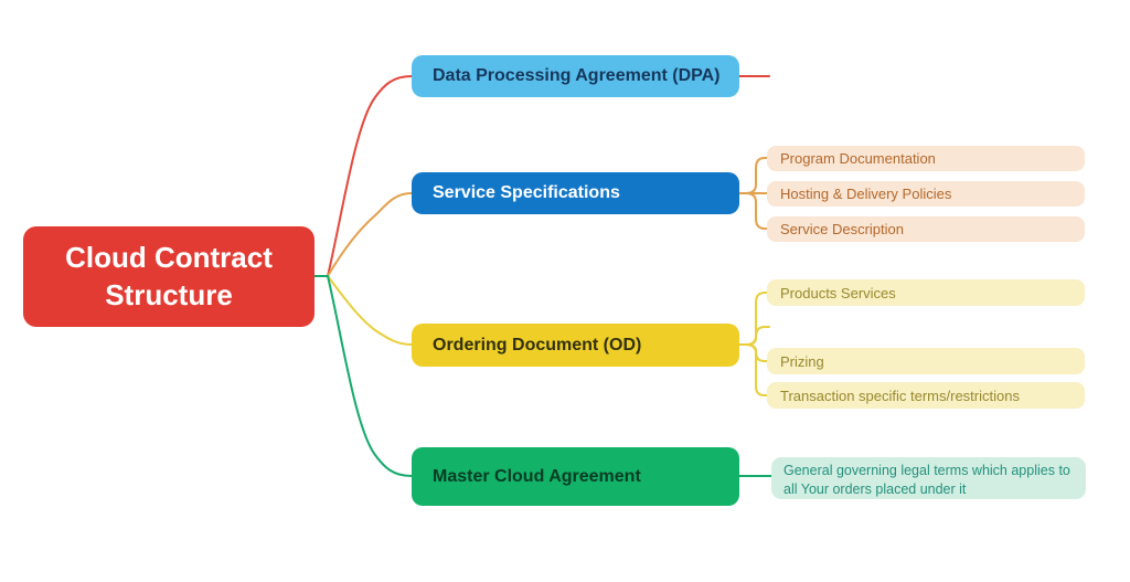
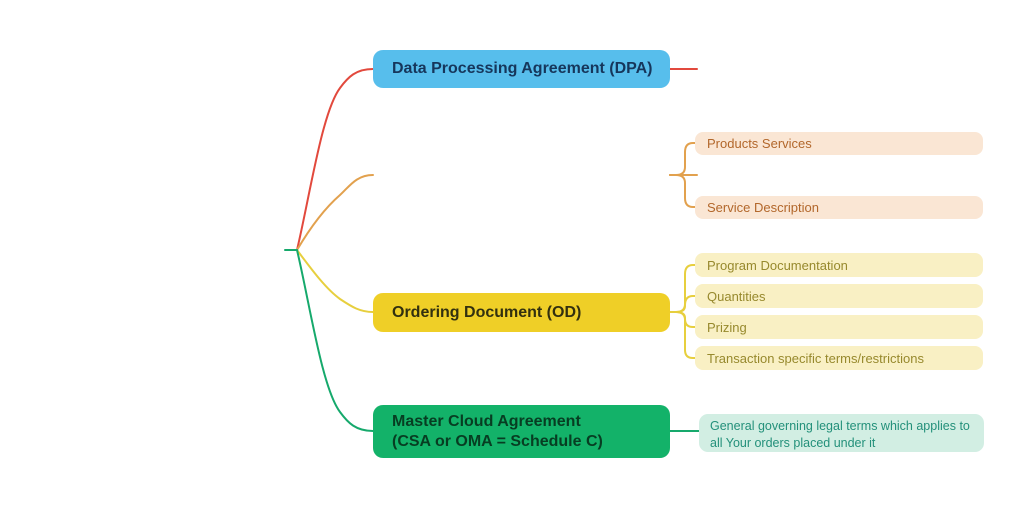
- Cloud Contract Structure
  Data Processing Agreement (DPA)
- Service Specifications
  Ordering Document (OD)
  Master Cloud Agreement
+ (CSA or OMA = Schedule C)
- Program Documentation
+ Products Services
- Hosting & Delivery Policies
  Service Description
- Products Services
+ Program Documentation
+ Quantities
  Prizing
  Transaction specific terms/restrictions
  General governing legal terms which applies to all Your orders placed under it
